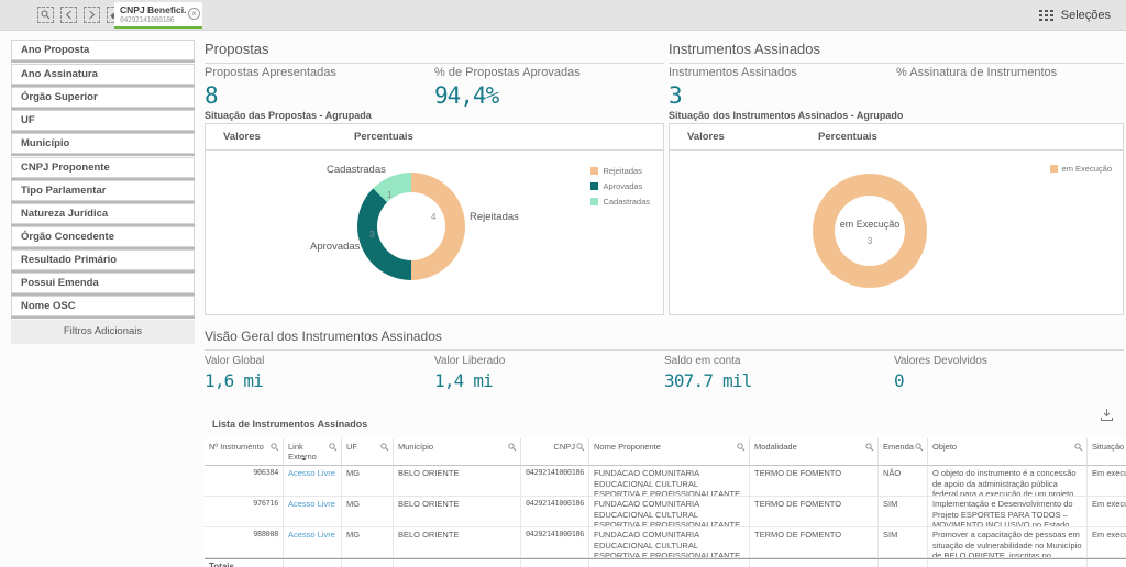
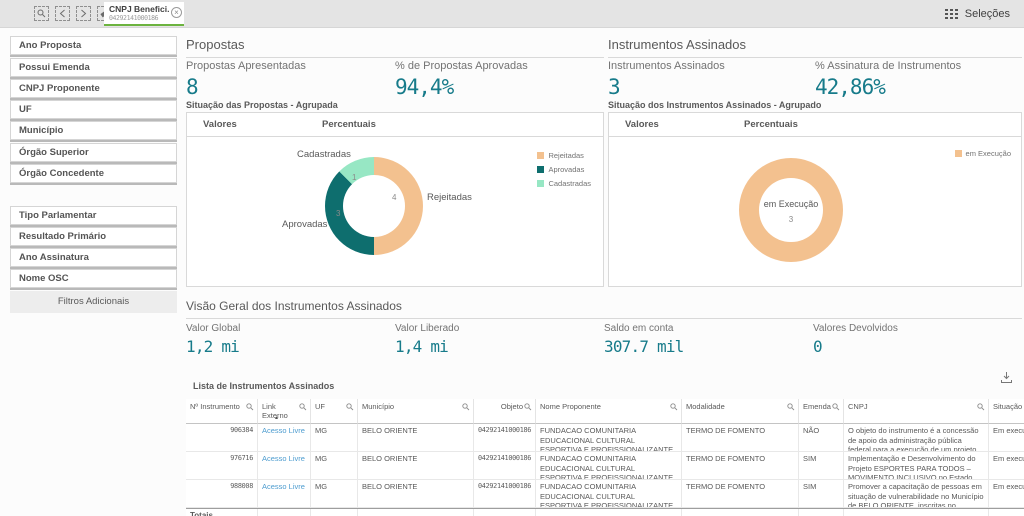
  CNPJ Benefici.
  04292141000186
  ×
  Seleções
  Ano Proposta
- Ano Assinatura
+ Possui Emenda
- Órgão Superior
+ CNPJ Proponente
  UF
  Município
- CNPJ Proponente
+ Órgão Superior
- Tipo Parlamentar
+ Órgão Concedente
- Natureza Jurídica
- Órgão Concedente
+ Tipo Parlamentar
  Resultado Primário
- Possui Emenda
+ Ano Assinatura
  Nome OSC
  Filtros Adicionais
  Propostas
  Propostas Apresentadas
  8
  % de Propostas Aprovadas
  94,4%
  Situação das Propostas - Agrupada
  Valores
  Percentuais
  4
  3
  1
  Cadastradas
  Aprovadas
  Rejeitadas
  Rejeitadas
  Aprovadas
  Cadastradas
  Instrumentos Assinados
  Instrumentos Assinados
  3
  % Assinatura de Instrumentos
+ 42,86%
  Situação dos Instrumentos Assinados - Agrupado
  Valores
  Percentuais
  em Execução
  3
  em Execução
  Visão Geral dos Instrumentos Assinados
  Valor Global
- 1,6 mi
+ 1,2 mi
  Valor Liberado
  1,4 mi
  Saldo em conta
  307.7 mil
  Valores Devolvidos
  0
  Lista de Instrumentos Assinados
  Nº Instrumento
  Link Externo
  UF
  Município
- CNPJ
+ Objeto
  Nome Proponente
  Modalidade
  Emenda
- Objeto
+ CNPJ
  Situação
  906384
  Acesso Livre
  MG
  BELO ORIENTE
  04292141000186
  FUNDACAO COMUNITARIA EDUCACIONAL CULTURAL ESPORTIVA E PROFISSIONALIZANTE
  TERMO DE FOMENTO
  NÃO
  O objeto do instrumento é a concessão de apoio da administração pública federal para a execução de um projeto
  976716
  Acesso Livre
  MG
  BELO ORIENTE
  04292141000186
  FUNDACAO COMUNITARIA EDUCACIONAL CULTURAL ESPORTIVA E PROFISSIONALIZANTE
  TERMO DE FOMENTO
  SIM
  Implementação e Desenvolvimento do Projeto ESPORTES PARA TODOS – MOVIMENTO INCLUSIVO no Estado
  988008
  Acesso Livre
  MG
  BELO ORIENTE
  04292141000186
  FUNDACAO COMUNITARIA EDUCACIONAL CULTURAL ESPORTIVA E PROFISSIONALIZANTE
  TERMO DE FOMENTO
  SIM
  Promover a capacitação de pessoas em situação de vulnerabilidade no Município de BELO ORIENTE, inscritas no
